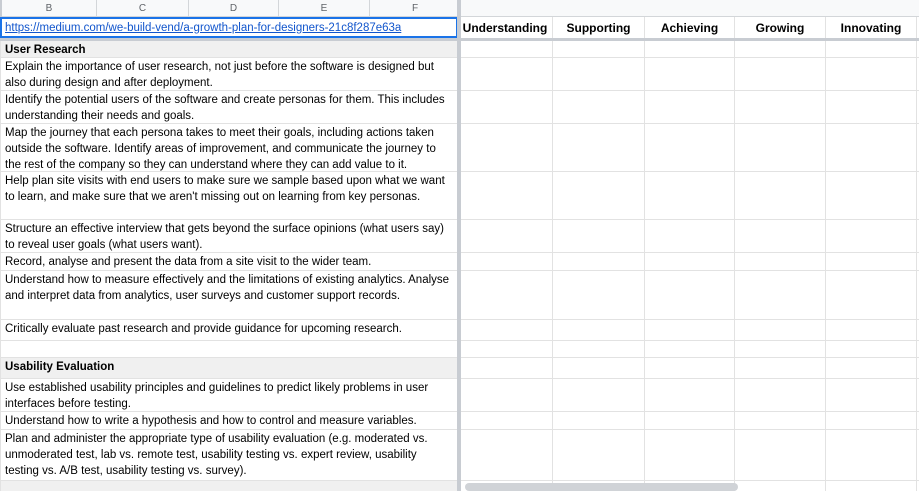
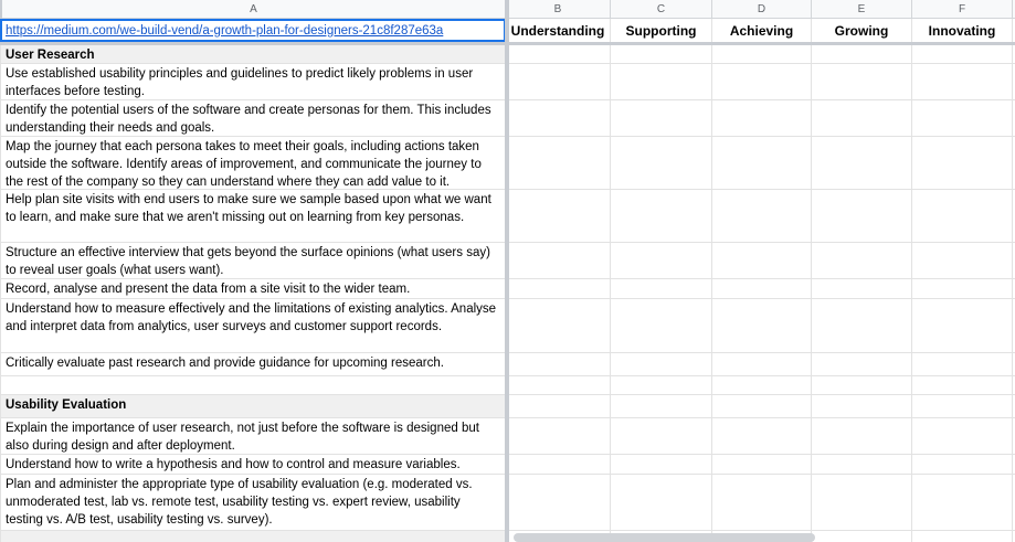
+ A
  B
  C
  D
  E
  F
  https://medium.com/we-build-vend/a-growth-plan-for-designers-21c8f287e63a
  Understanding
  Supporting
  Achieving
  Growing
  Innovating
  User Research
- Explain the importance of user research, not just before the software is designed but also during design and after deployment.
+ Use established usability principles and guidelines to predict likely problems in user interfaces before testing.
  Identify the potential users of the software and create personas for them. This includes understanding their needs and goals.
  Map the journey that each persona takes to meet their goals, including actions taken outside the software. Identify areas of improvement, and communicate the journey to the rest of the company so they can understand where they can add value to it.
  Help plan site visits with end users to make sure we sample based upon what we want to learn, and make sure that we aren't missing out on learning from key personas.
  Structure an effective interview that gets beyond the surface opinions (what users say) to reveal user goals (what users want).
  Record, analyse and present the data from a site visit to the wider team.
  Understand how to measure effectively and the limitations of existing analytics. Analyse and interpret data from analytics, user surveys and customer support records.
  Critically evaluate past research and provide guidance for upcoming research.
  Usability Evaluation
- Use established usability principles and guidelines to predict likely problems in user interfaces before testing.
+ Explain the importance of user research, not just before the software is designed but also during design and after deployment.
  Understand how to write a hypothesis and how to control and measure variables.
  Plan and administer the appropriate type of usability evaluation (e.g. moderated vs. unmoderated test, lab vs. remote test, usability testing vs. expert review, usability testing vs. A/B test, usability testing vs. survey).
